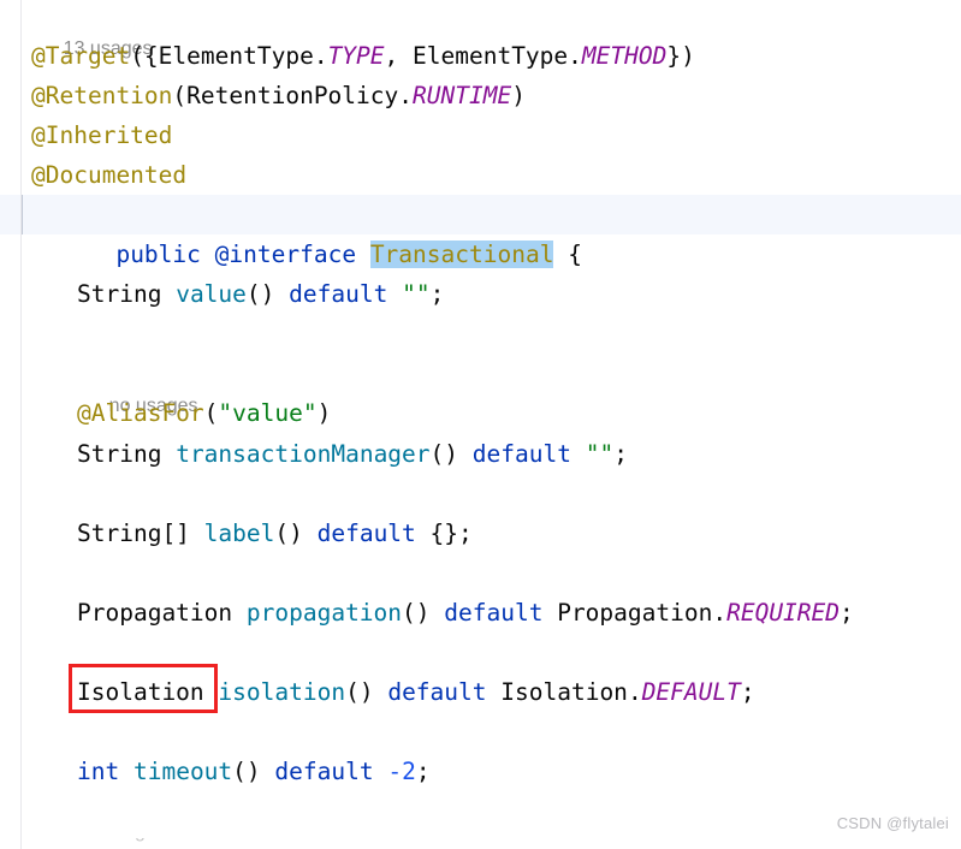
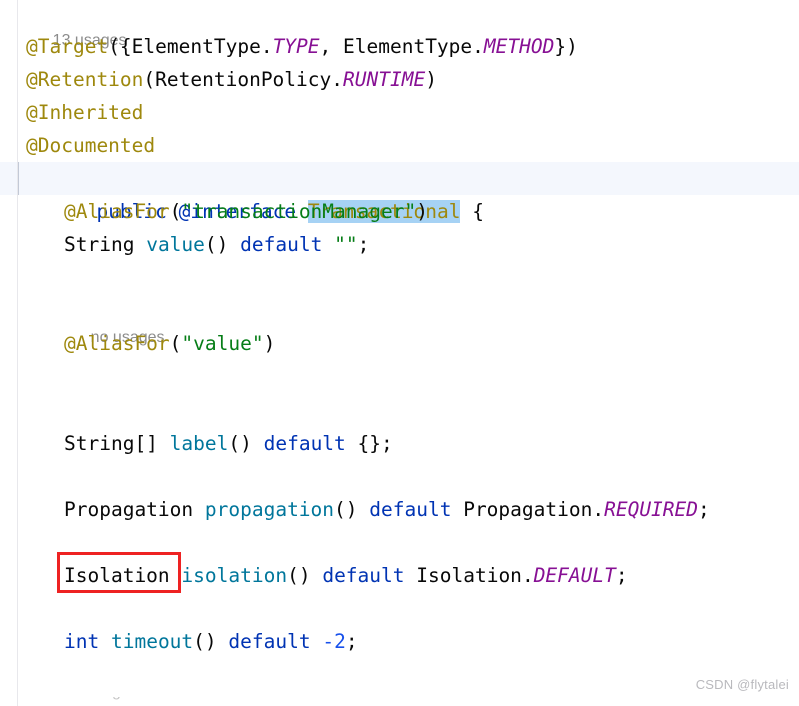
  13 usages
  @Target({ElementType.TYPE, ElementType.METHOD})
  @Retention(RetentionPolicy.RUNTIME)
  @Inherited
  @Documented
  public @interface Transactional {
+ @AliasFor("transactionManager")
  String value() default "";
  no usages
  @AliasFor("value")
- String transactionManager() default "";
  String[] label() default {};
  Propagation propagation() default Propagation.REQUIRED;
  Isolation isolation() default Isolation.DEFAULT;
  int timeout() default -2;
  CSDN @flytalei
